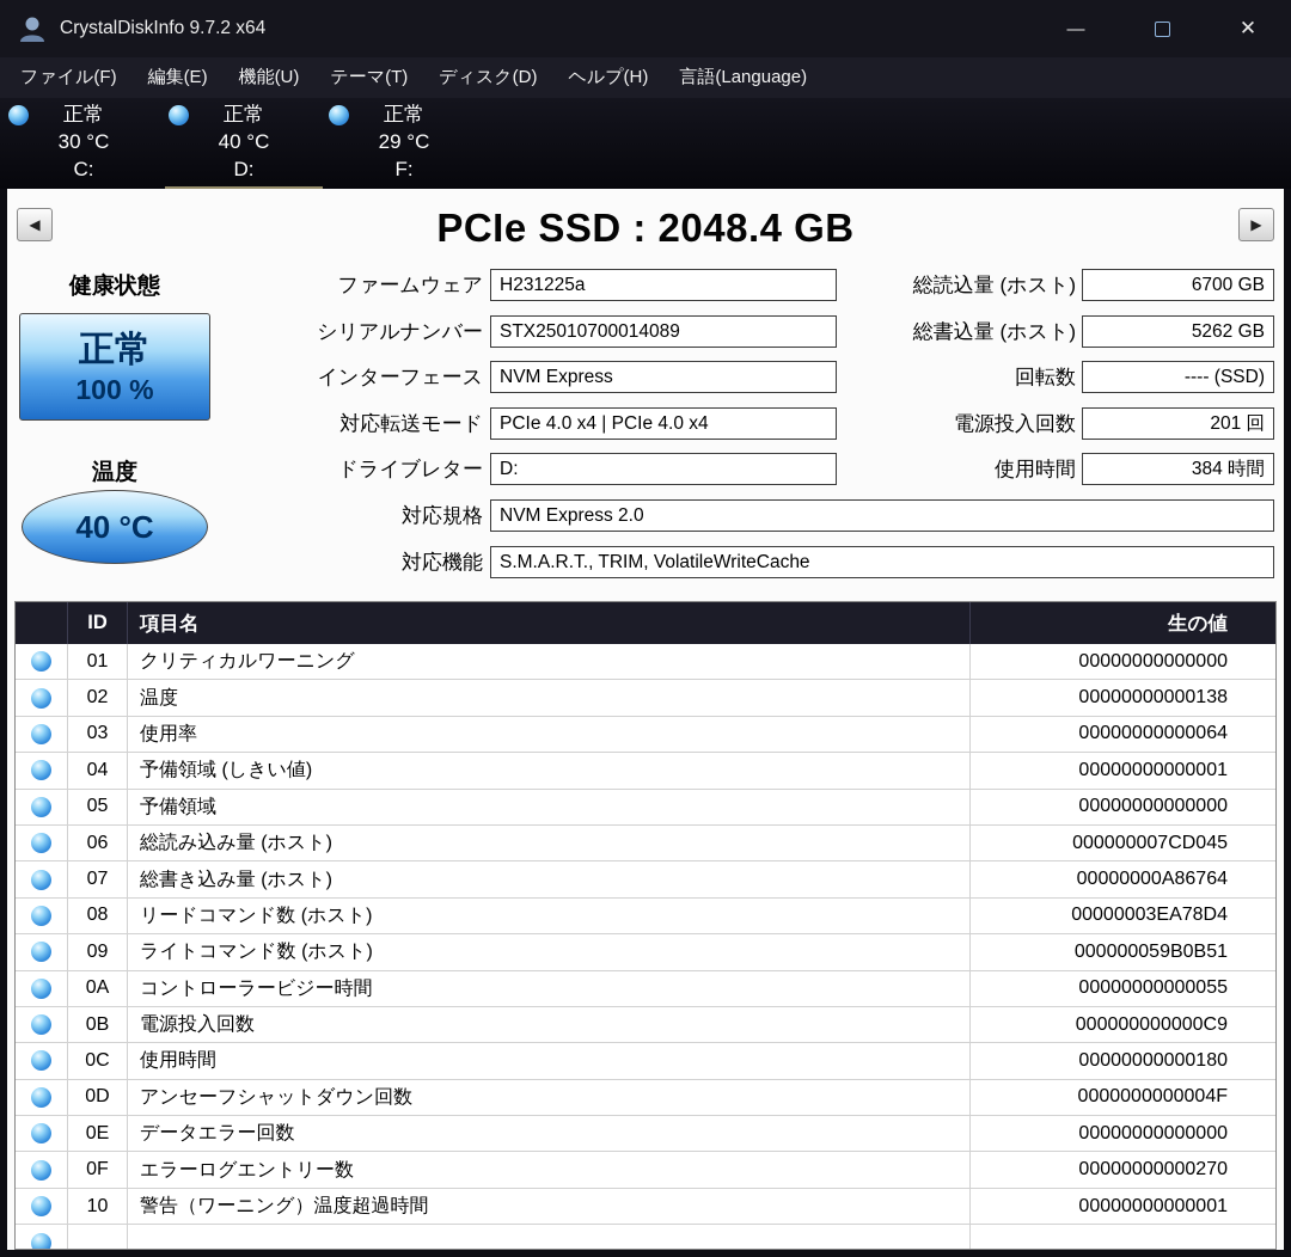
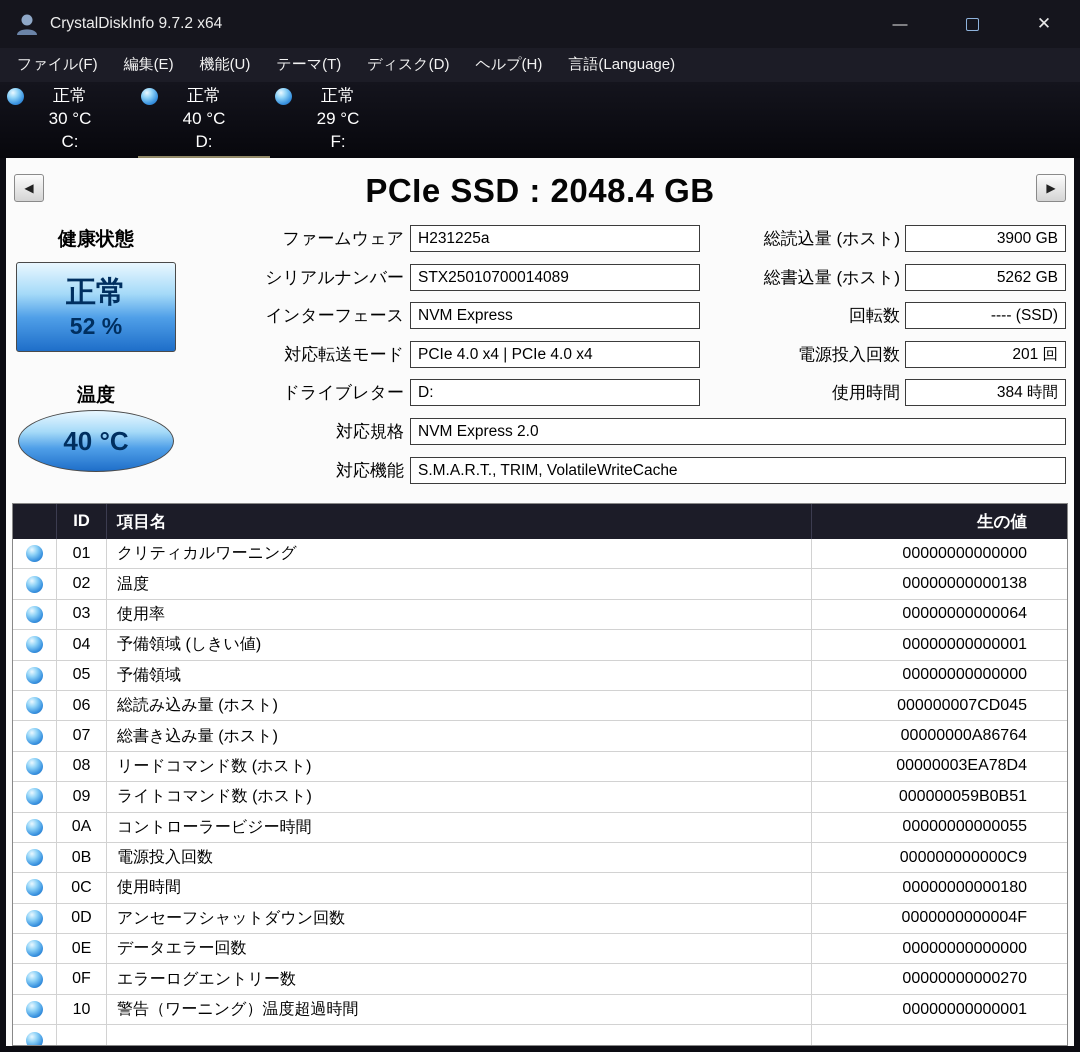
  CrystalDiskInfo 9.7.2 x64
  —
  ✕
  ファイル(F)
  編集(E)
  機能(U)
  テーマ(T)
  ディスク(D)
  ヘルプ(H)
  言語(Language)
  正常
  30 °C
  C:
  正常
  40 °C
  D:
  正常
  29 °C
  F:
  ◀
  ▶
  PCIe SSD : 2048.4 GB
  健康状態
  正常
- 100 %
+ 52 %
  温度
  40 °C
  ファームウェア
  H231225a
  シリアルナンバー
  STX25010700014089
  インターフェース
  NVM Express
  対応転送モード
  PCIe 4.0 x4 | PCIe 4.0 x4
  ドライブレター
  D:
  総読込量 (ホスト)
- 6700 GB
+ 3900 GB
  総書込量 (ホスト)
  5262 GB
  回転数
  ---- (SSD)
  電源投入回数
  201 回
  使用時間
  384 時間
  対応規格
  NVM Express 2.0
  対応機能
  S.M.A.R.T., TRIM, VolatileWriteCache
  ID
  項目名
  生の値
  01
  クリティカルワーニング
  00000000000000
  02
  温度
  00000000000138
  03
  使用率
  00000000000064
  04
  予備領域 (しきい値)
  00000000000001
  05
  予備領域
  00000000000000
  06
  総読み込み量 (ホスト)
  000000007CD045
  07
  総書き込み量 (ホスト)
  00000000A86764
  08
  リードコマンド数 (ホスト)
  00000003EA78D4
  09
  ライトコマンド数 (ホスト)
  000000059B0B51
  0A
  コントローラービジー時間
  00000000000055
  0B
  電源投入回数
  000000000000C9
  0C
  使用時間
  00000000000180
  0D
  アンセーフシャットダウン回数
  0000000000004F
  0E
  データエラー回数
  00000000000000
  0F
  エラーログエントリー数
  00000000000270
  10
  警告（ワーニング）温度超過時間
  00000000000001
